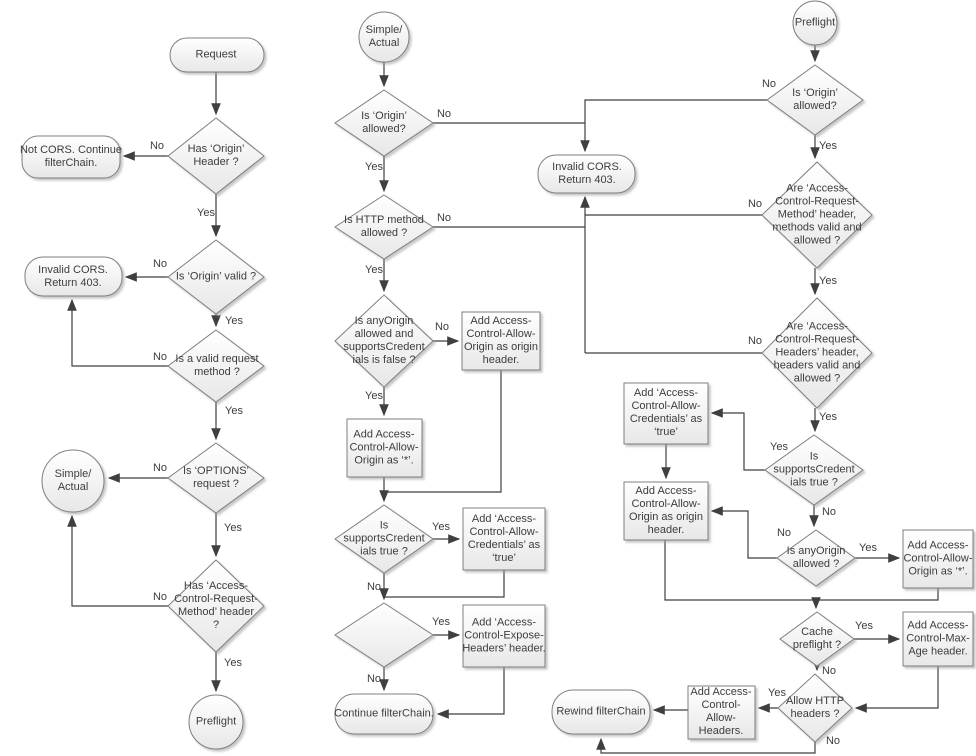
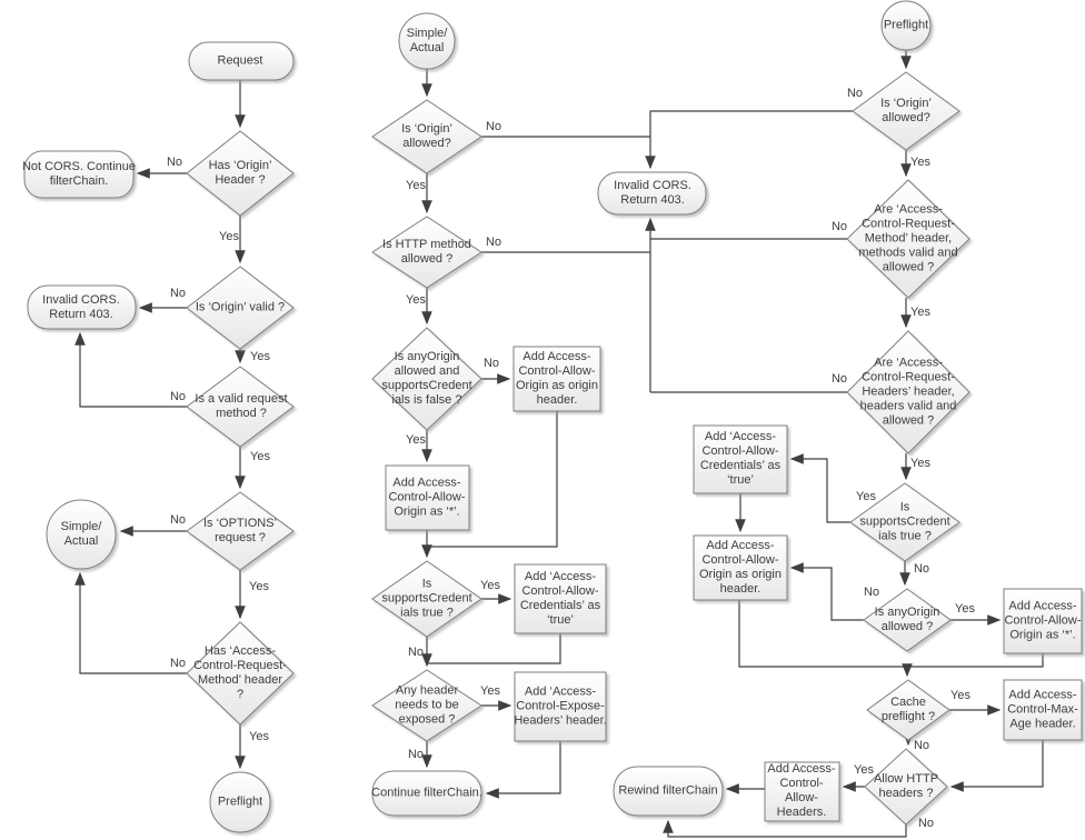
  Request
  Has ‘Origin’
  Header ?
  Not CORS. Continue
  filterChain.
  Is ‘Origin’ valid ?
  Invalid CORS.
  Return 403.
  Is a valid request
  method ?
  Is ‘OPTIONS’
  request ?
  Simple/
  Actual
  Has ‘Access-
  Control-Request-
  Method’ header
  ?
  Preflight
  Simple/
  Actual
  Is ‘Origin’
  allowed?
  Invalid CORS.
  Return 403.
  Is HTTP method
  allowed ?
  Is anyOrigin
  allowed and
  supportsCredent
  ials is false ?
  Add Access-
  Control-Allow-
  Origin as origin
  header.
  Add Access-
  Control-Allow-
  Origin as ‘*’.
  Is
  supportsCredent
  ials true ?
  Add ‘Access-
  Control-Allow-
  Credentials’ as
  ‘true’
+ Any header
+ needs to be
+ exposed ?
  Add ‘Access-
  Control-Expose-
  Headers’ header.
  Continue filterChain.
  Preflight
  Is ‘Origin’
  allowed?
  Are ‘Access-
  Control-Request-
  Method’ header,
  methods valid and
  allowed ?
  Are ‘Access-
  Control-Request-
  Headers’ header,
  headers valid and
  allowed ?
  Is
  supportsCredent
  ials true ?
  Add ‘Access-
  Control-Allow-
  Credentials’ as
  ‘true’
  Add Access-
  Control-Allow-
  Origin as origin
  header.
  Is anyOrigin
  allowed ?
  Add Access-
  Control-Allow-
  Origin as ‘*’.
  Cache
  preflight ?
  Add Access-
  Control-Max-
  Age header.
  Allow HTTP
  headers ?
  Add Access-
  Control-
  Allow-
  Headers.
  Rewind filterChain
  No
  Yes
  No
  Yes
  No
  Yes
  No
  Yes
  No
  Yes
  No
  Yes
  No
  Yes
  No
  Yes
  Yes
  No
  Yes
  No
  No
  Yes
  No
  Yes
  No
  Yes
  Yes
  No
  No
  Yes
  Yes
  No
  Yes
  No
